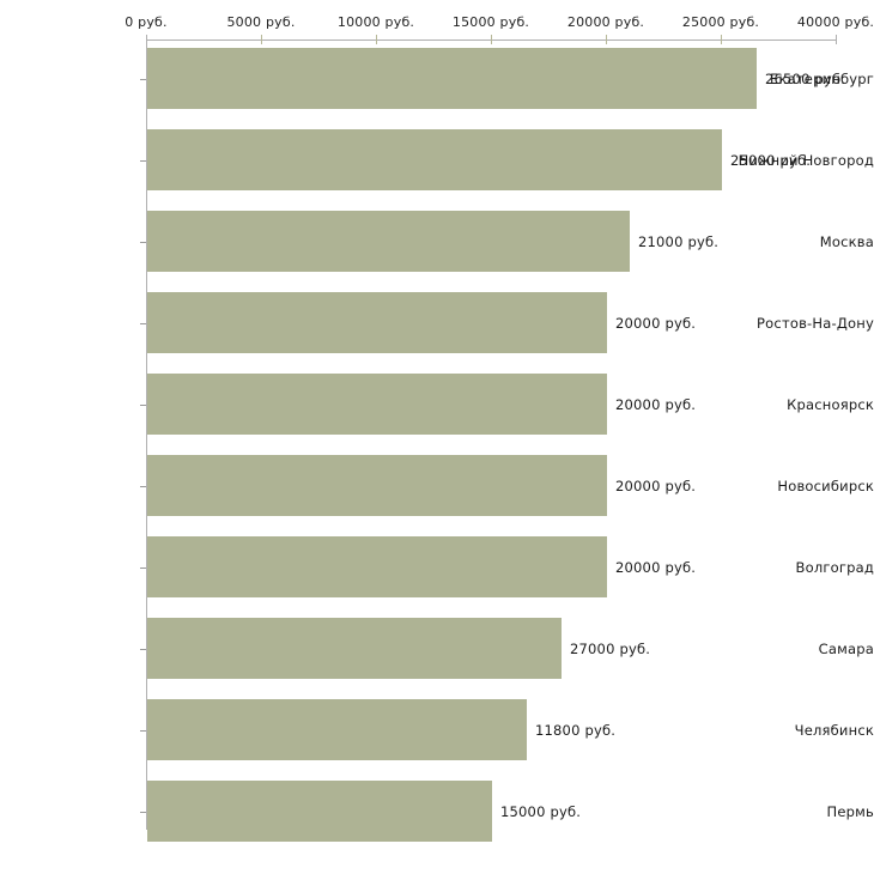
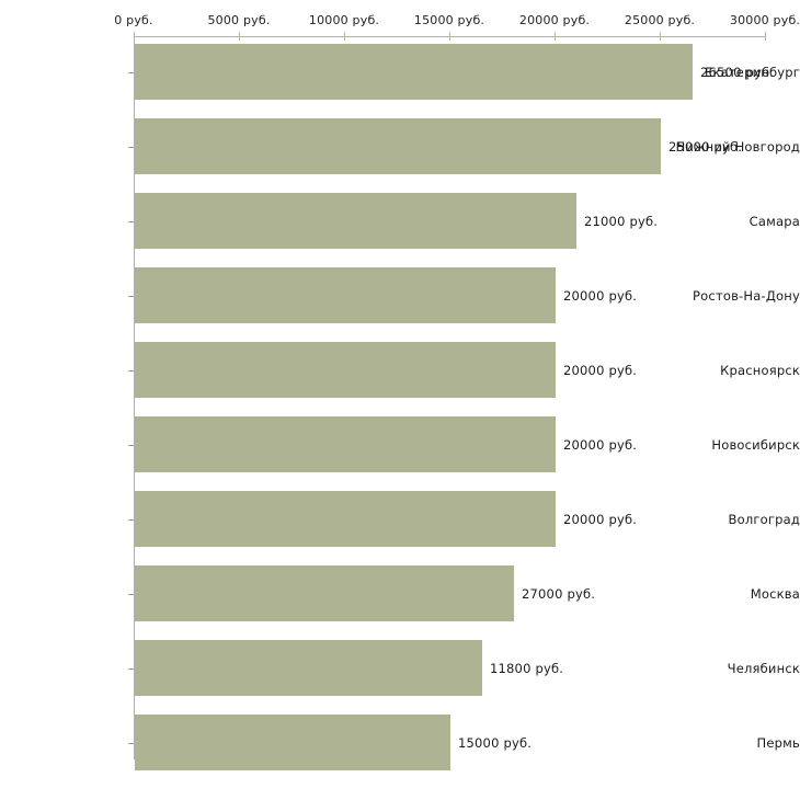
  0 руб.
  5000 руб.
  10000 руб.
  15000 руб.
  20000 руб.
  25000 руб.
- 40000 руб.
+ 30000 руб.
  Екатеринбург
  Нижний Новгород
- Москва
+ Самара
  Ростов-На-Дону
  Красноярск
  Новосибирск
  Волгоград
- Самара
+ Москва
  Челябинск
  Пермь
  26500 руб.
  25000 руб.
  21000 руб.
  20000 руб.
  20000 руб.
  20000 руб.
  20000 руб.
  27000 руб.
  11800 руб.
  15000 руб.
